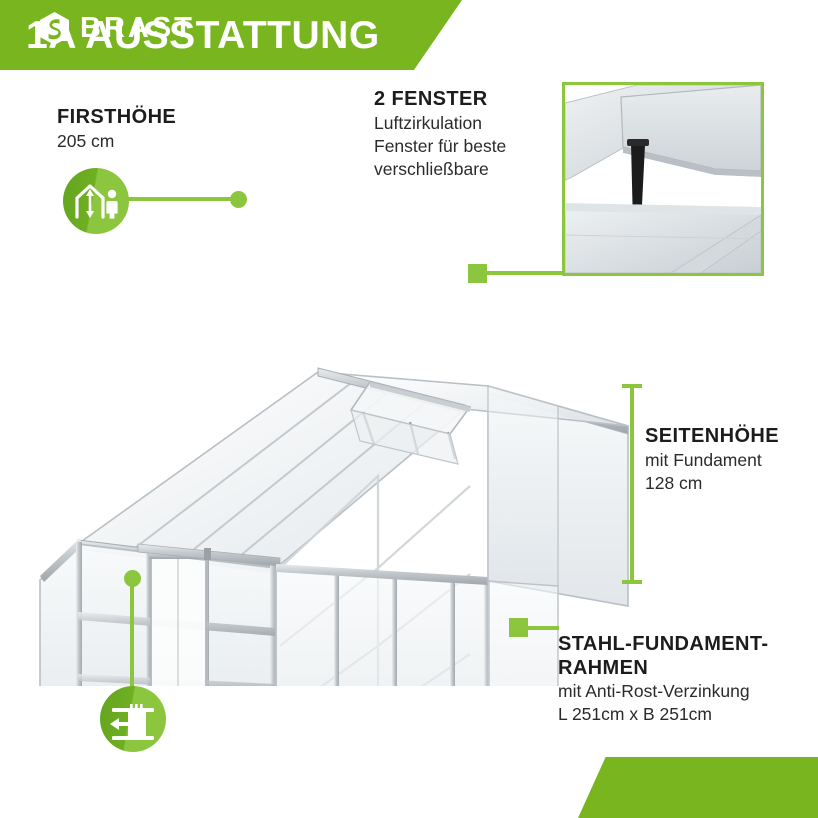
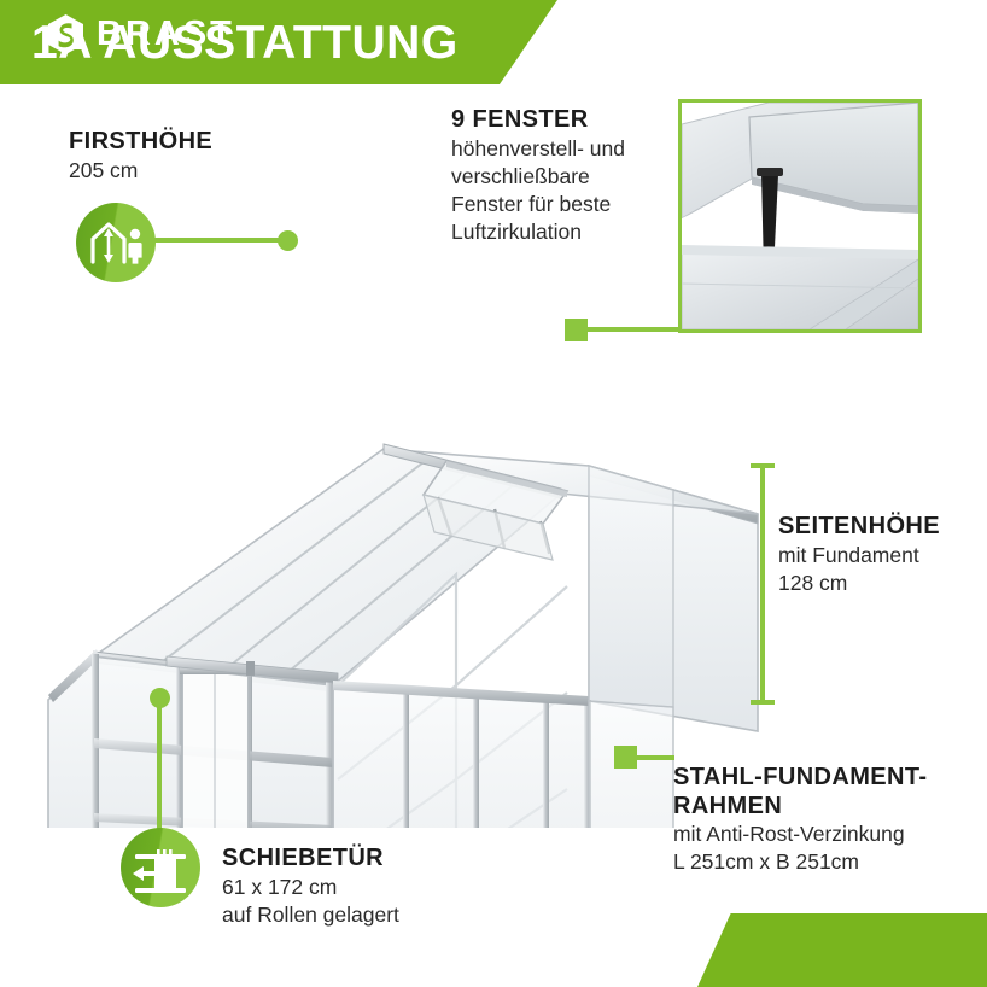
  1 AUSSTATTUNG
  FIRSTHÖHE
  205 cm
- 2 FENSTER
+ 9 FENSTER
+ höhenverstell- und
- Luftzirkulation
+ verschließbare
  Fenster für beste
- verschließbare
+ Luftzirkulation
  SEITENHÖHE
  mit Fundament
  128 cm
  STAHL-FUNDAMENT-RAHMEN
  mit Anti-Rost-Verzinkung
  L 251cm x B 251cm
+ SCHIEBETÜR
+ 61 x 172 cm
+ auf Rollen gelagert
  BRAST
